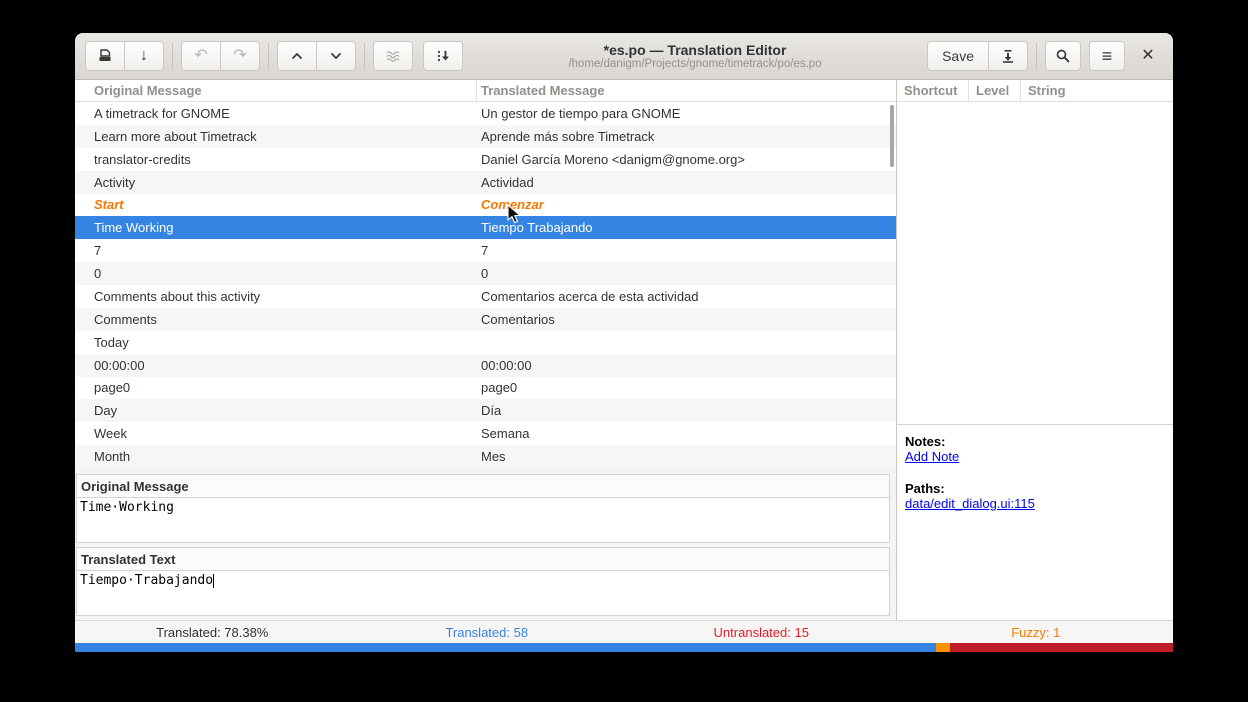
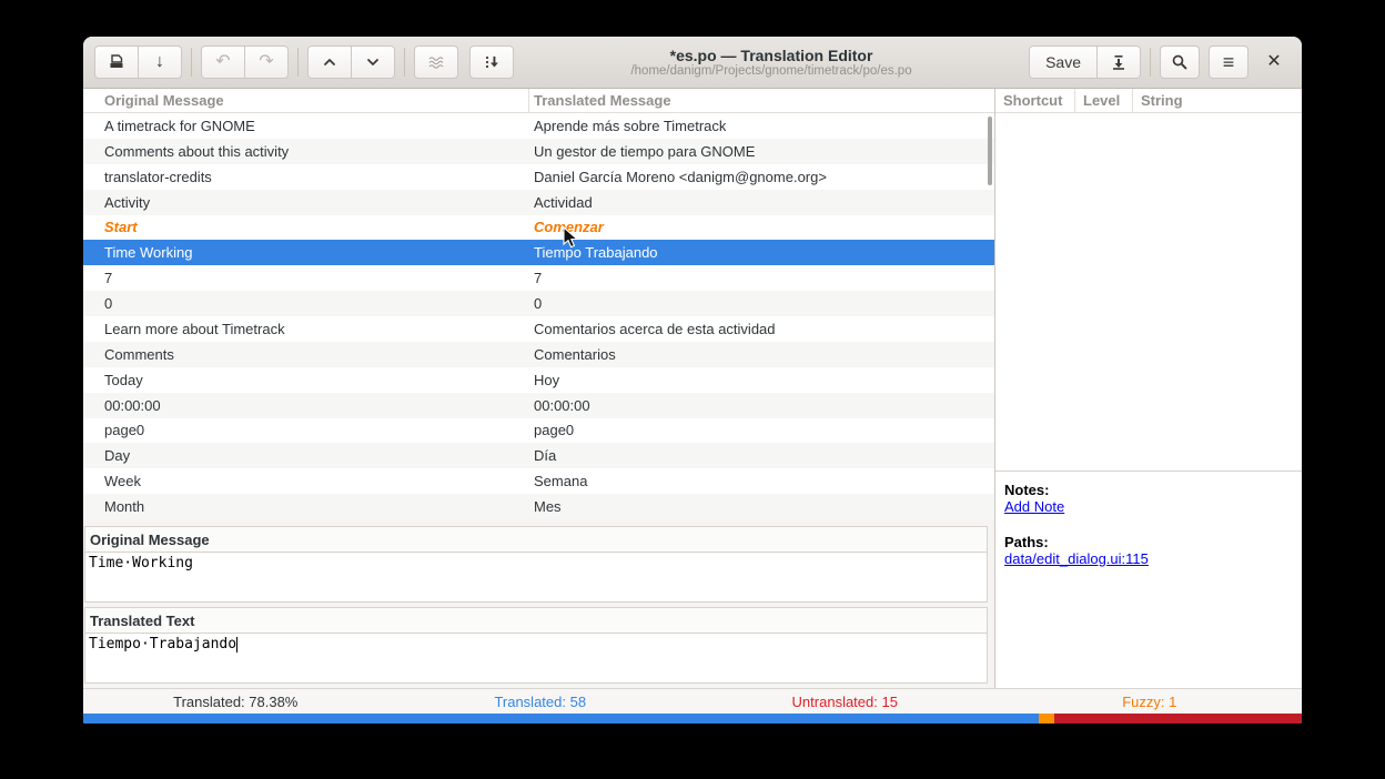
  ↓
  ↶
  ↷
  *es.po — Translation Editor
  /home/danigm/Projects/gnome/timetrack/po/es.po
  Save
  ≡
  ✕
  Original Message
  Translated Message
  A timetrack for GNOME
- Un gestor de tiempo para GNOME
+ Aprende más sobre Timetrack
- Learn more about Timetrack
+ Comments about this activity
- Aprende más sobre Timetrack
+ Un gestor de tiempo para GNOME
  translator-credits
  Daniel García Moreno <danigm@gnome.org>
  Activity
  Actividad
  Start
  Comenzar
  Time Working
  Tiempo Trabajando
  7
  7
  0
  0
- Comments about this activity
+ Learn more about Timetrack
  Comentarios acerca de esta actividad
  Comments
  Comentarios
  Today
+ Hoy
  00:00:00
  00:00:00
  page0
  page0
  Day
  Día
  Week
  Semana
  Month
  Mes
  Original Message
  Time·Working
  Translated Text
  Tiempo·Trabajando
  Shortcut
  Level
  String
  Notes:
  Add Note
  Paths:
  data/edit_dialog.ui:115
  Translated: 78.38%
  Translated: 58
  Untranslated: 15
  Fuzzy: 1
